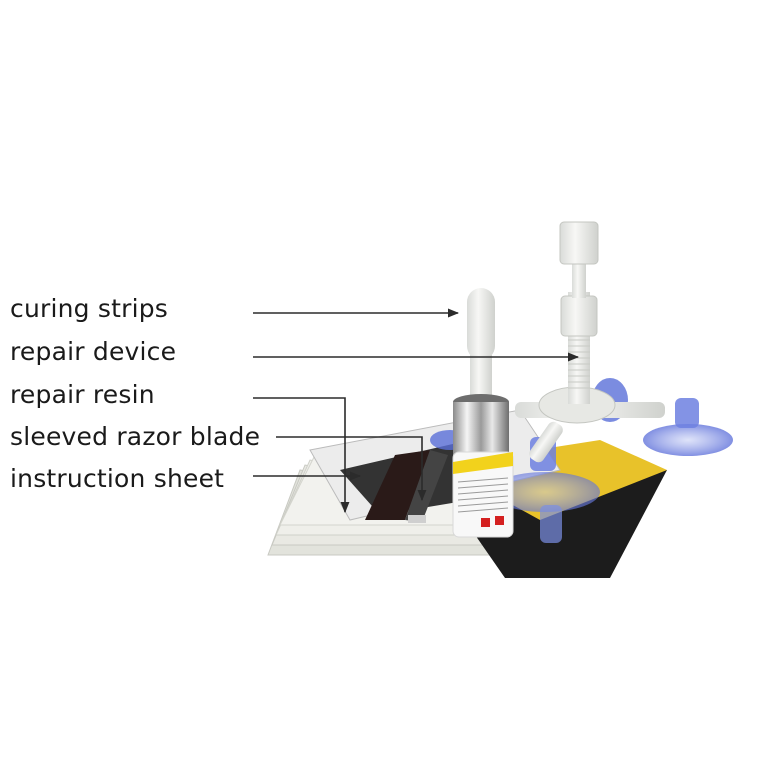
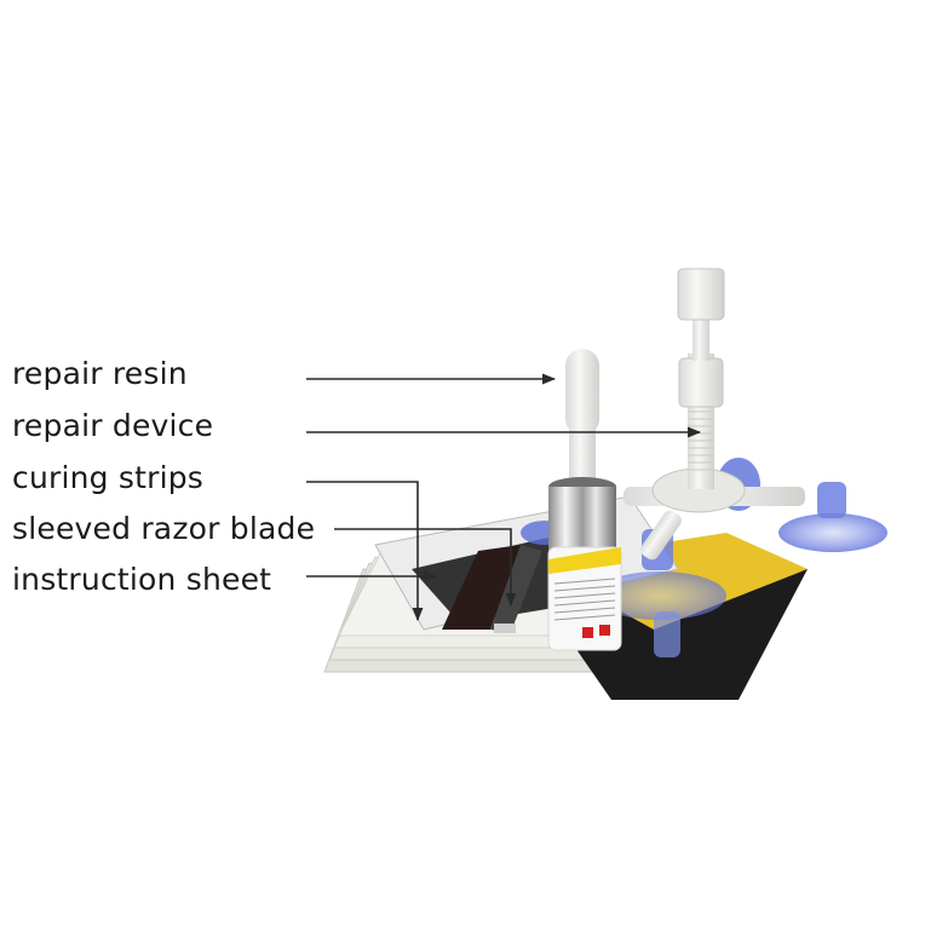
- curing strips
+ repair resin
  repair device
- repair resin
+ curing strips
  sleeved razor blade
  instruction sheet
